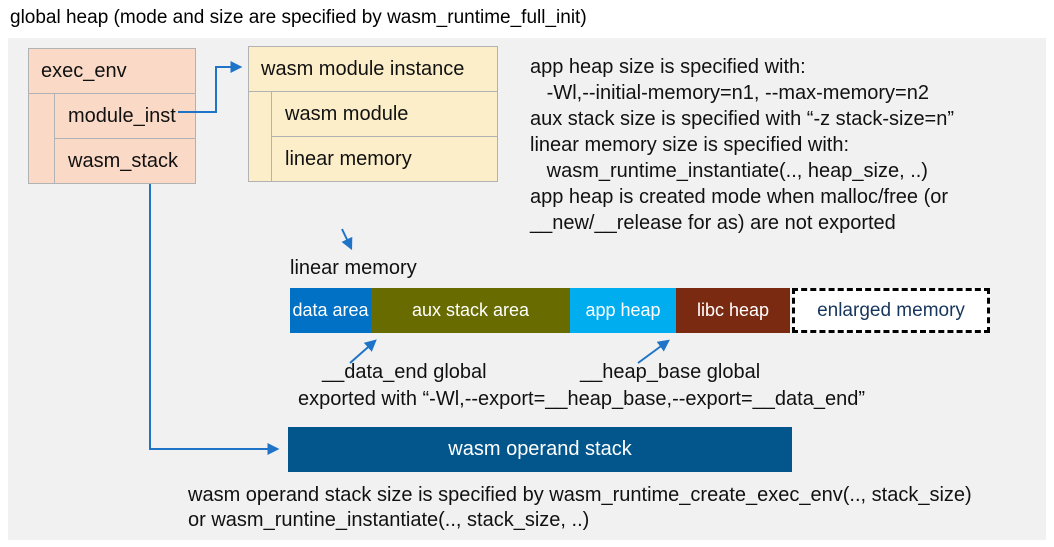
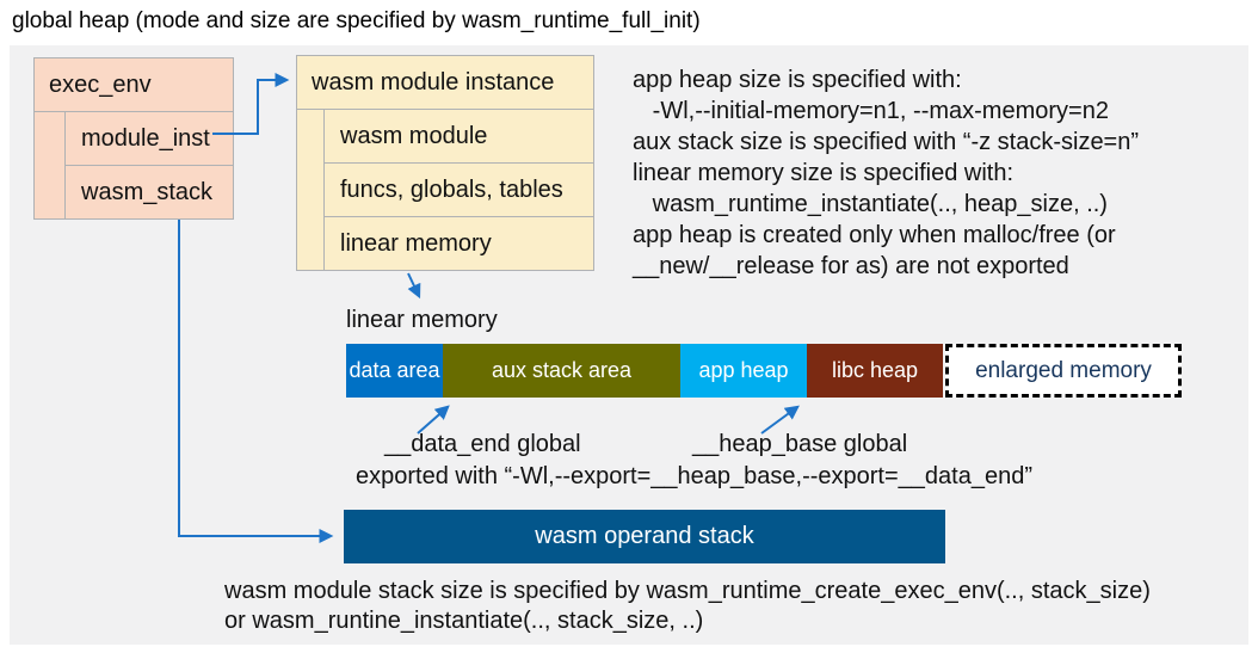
  global heap (mode and size are specified by wasm_runtime_full_init)
  exec_env
  module_inst
  wasm_stack
  wasm module instance
  wasm module
+ funcs, globals, tables
  linear memory
  app heap size is specified with:
  -Wl,--initial-memory=n1, --max-memory=n2
  aux stack size is specified with “-z stack-size=n”
  linear memory size is specified with:
  wasm_runtime_instantiate(.., heap_size, ..)
- app heap is created mode when malloc/free (or
+ app heap is created only when malloc/free (or
  __new/__release for as) are not exported
  linear memory
  data area
  aux stack area
  app heap
  libc heap
  enlarged memory
  __data_end global
  __heap_base global
  exported with “-Wl,--export=__heap_base,--export=__data_end”
  wasm operand stack
- wasm operand stack size is specified by wasm_runtime_create_exec_env(.., stack_size)
+ wasm module stack size is specified by wasm_runtime_create_exec_env(.., stack_size)
  or wasm_runtine_instantiate(.., stack_size, ..)
